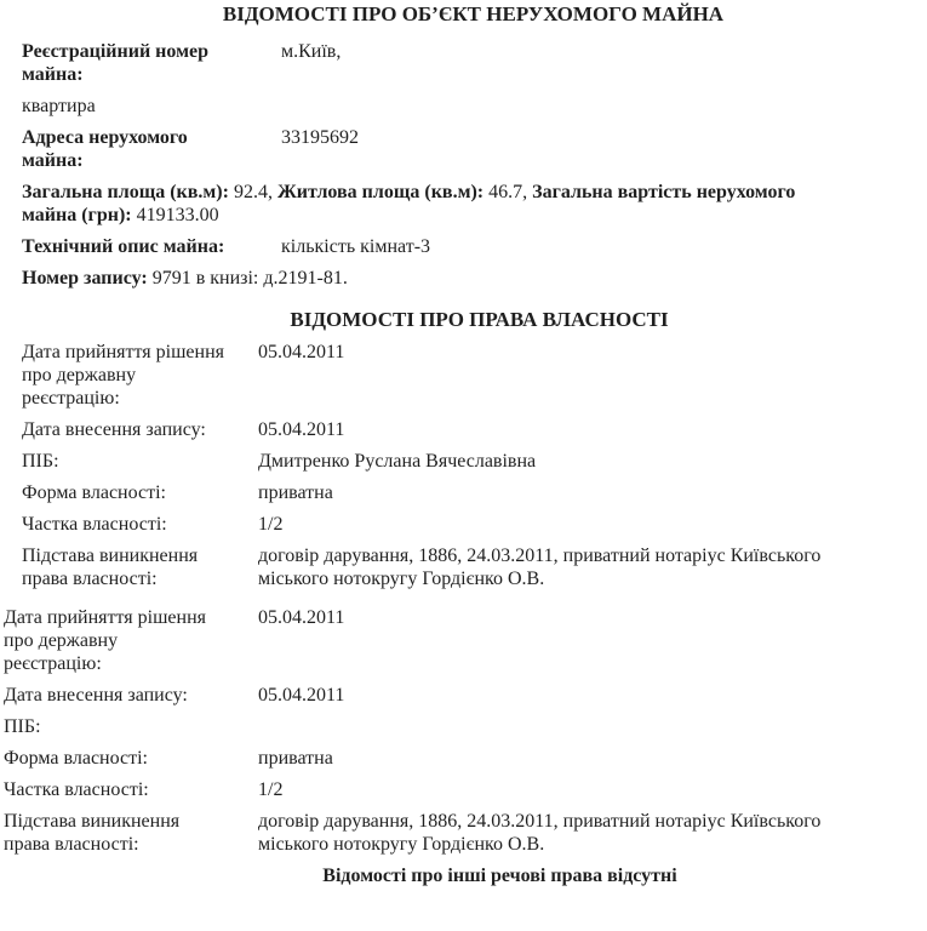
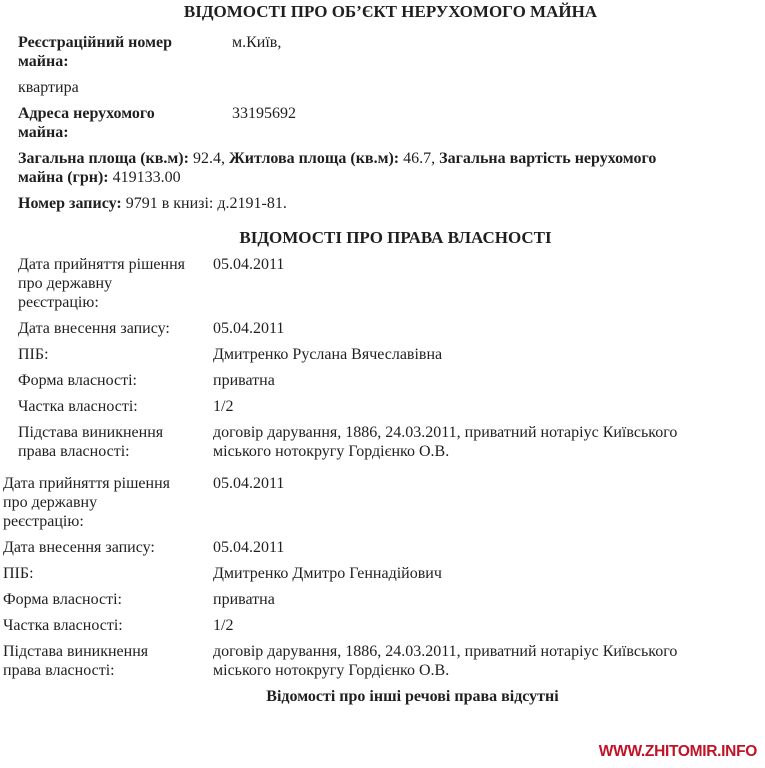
  ВІДОМОСТІ ПРО ОБ’ЄКТ НЕРУХОМОГО МАЙНА
  Реєстраційний номер
  майна:
  м.Київ,
  квартира
  Адреса нерухомого
  майна:
  33195692
  Загальна площа (кв.м): 92.4, Житлова площа (кв.м): 46.7, Загальна вартість нерухомого
  майна (грн): 419133.00
- Технічний опис майна:
- кількість кімнат-3
  Номер запису: 9791 в книзі: д.2191-81.
  ВІДОМОСТІ ПРО ПРАВА ВЛАСНОСТІ
  Дата прийняття рішення
  про державну
  реєстрацію:
  05.04.2011
  Дата внесення запису:
  05.04.2011
  ПІБ:
  Дмитренко Руслана Вячеславівна
  Форма власності:
  приватна
  Частка власності:
  1/2
  Підстава виникнення
  права власності:
  договір дарування, 1886, 24.03.2011, приватний нотаріус Київського
  міського нотокругу Гордієнко О.В.
  Дата прийняття рішення
  про державну
  реєстрацію:
  05.04.2011
  Дата внесення запису:
  05.04.2011
  ПІБ:
+ Дмитренко Дмитро Геннадійович
  Форма власності:
  приватна
  Частка власності:
  1/2
  Підстава виникнення
  права власності:
  договір дарування, 1886, 24.03.2011, приватний нотаріус Київського
  міського нотокругу Гордієнко О.В.
  Відомості про інші речові права відсутні
+ WWW.ZHITOMIR.INFO
